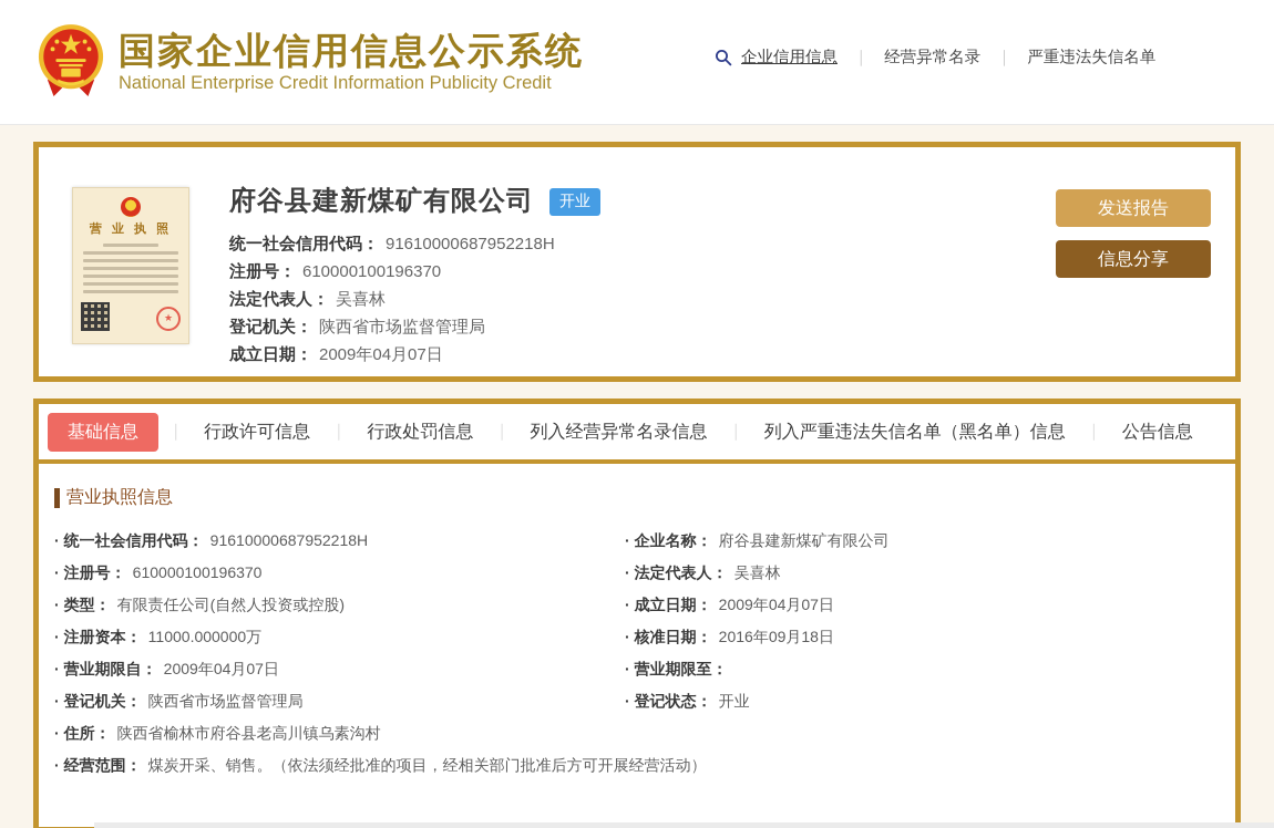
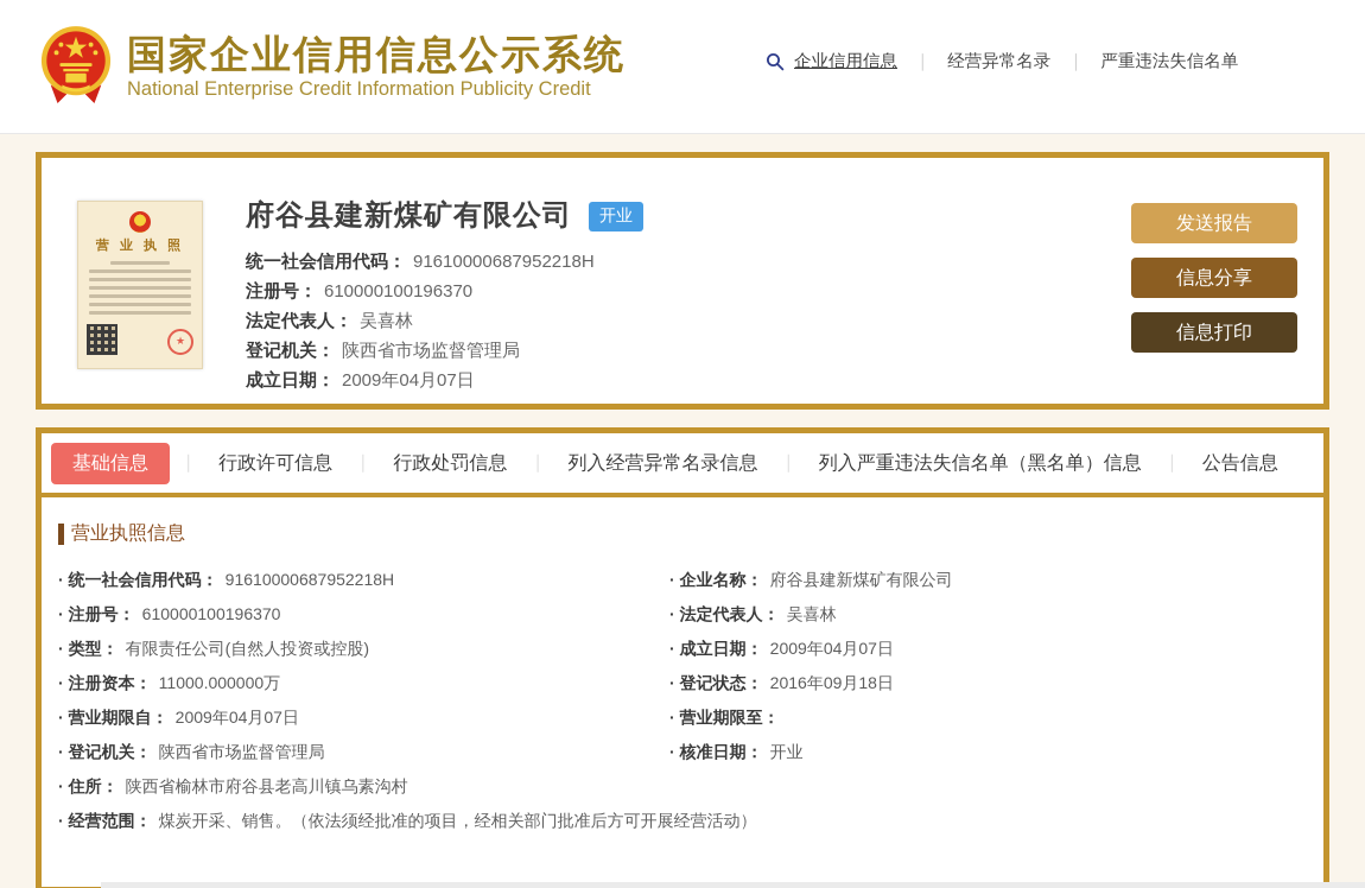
  国家企业信用信息公示系统
  National Enterprise Credit Information Publicity Credit
  企业信用信息
  ｜
  经营异常名录
  ｜
  严重违法失信名单
  营 业 执 照
  府谷县建新煤矿有限公司
  开业
  统一社会信用代码： 91610000687952218H
  注册号： 610000100196370
  法定代表人： 吴喜林
  登记机关： 陕西省市场监督管理局
  成立日期： 2009年04月07日
  发送报告
  信息分享
+ 信息打印
  基础信息
  ｜
  行政许可信息
  行政处罚信息
  列入经营异常名录信息
  ｜
  列入严重违法失信名单（黑名单）信息
  ｜
  公告信息
  营业执照信息
  统一社会信用代码： 91610000687952218H
  注册号： 610000100196370
  类型： 有限责任公司(自然人投资或控股)
  注册资本： 11000.000000万
  营业期限自： 2009年04月07日
  登记机关： 陕西省市场监督管理局
  企业名称： 府谷县建新煤矿有限公司
  法定代表人： 吴喜林
  成立日期： 2009年04月07日
- 核准日期： 2016年09月18日
+ 登记状态： 2016年09月18日
  营业期限至：
- 登记状态： 开业
+ 核准日期： 开业
  住所： 陕西省榆林市府谷县老高川镇乌素沟村
  经营范围： 煤炭开采、销售。（依法须经批准的项目，经相关部门批准后方可开展经营活动）
